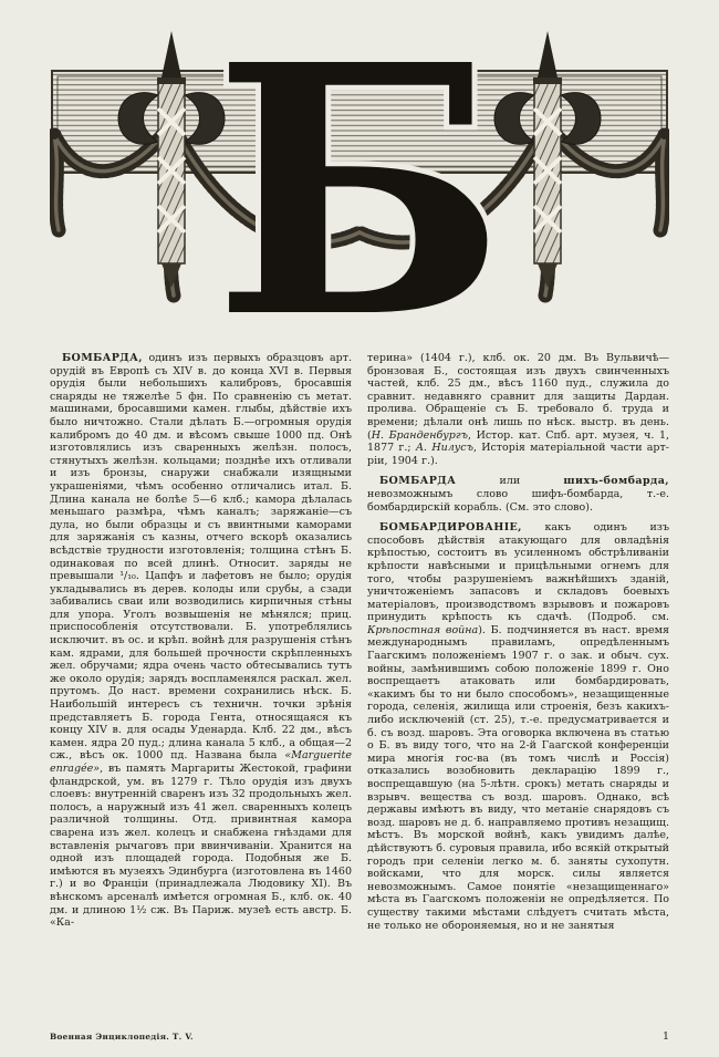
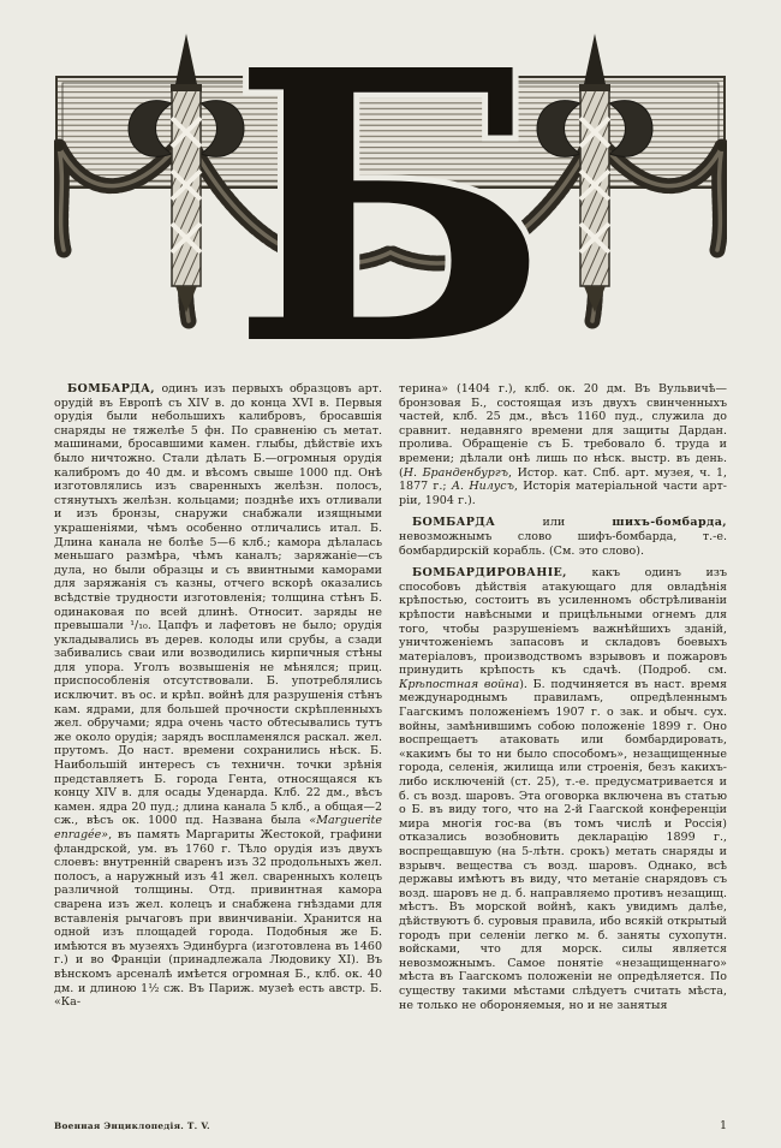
  Б
- БОМБАРДА, одинъ изъ первыхъ образцовъ арт. орудій въ Европѣ съ XIV в. до конца XVI в. Первыя орудія были небольшихъ калибровъ, бросавшія снаряды не тяжелѣе 5 фн. По сравненію съ метат. машинами, бросавшими камен. глыбы, дѣйствіе ихъ было ничтожно. Стали дѣлать Б.—огромныя орудія калибромъ до 40 дм. и вѣсомъ свыше 1000 пд. Онѣ изготовлялись изъ сваренныхъ желѣзн. полосъ, стянутыхъ желѣзн. кольцами; позднѣе ихъ отливали и изъ бронзы, снаружи снабжали изящными украшеніями, чѣмъ особенно отличались итал. Б. Длина канала не болѣе 5—6 клб.; камора дѣлалась меньшаго размѣра, чѣмъ каналъ; заряжаніе—съ дула, но были образцы и съ ввинтными каморами для заряжанія съ казны, отчего вскорѣ оказались всѣдствіе трудности изготовленія; толщина стѣнъ Б. одинаковая по всей длинѣ. Относит. заряды не превышали ¹/₁₀. Цапфъ и лафетовъ не было; орудія укладывались въ дерев. колоды или срубы, а сзади забивались сваи или возводились кирпичныя стѣны для упора. Уголъ возвышенія не мѣнялся; приц. приспособленія отсутствовали. Б. употреблялись исключит. въ ос. и крѣп. войнѣ для разрушенія стѣнъ кам. ядрами, для большей прочности скрѣпленныхъ жел. обручами; ядра очень часто обтесывались тутъ же около орудія; зарядъ воспламенялся раскал. жел. прутомъ. До наст. времени сохранились нѣск. Б. Наибольшій интересъ съ техничн. точки зрѣнія представляетъ Б. города Гента, относящаяся къ концу XIV в. для осады Уденарда. Клб. 22 дм., вѣсъ камен. ядра 20 пуд.; длина канала 5 клб., а общая—2 сж., вѣсъ ок. 1000 пд. Названа была «Marguerite enragée», въ память Маргариты Жестокой, графини фландрской, ум. въ 1279 г. Тѣло орудія изъ двухъ слоевъ: внутренній сваренъ изъ 32 продольныхъ жел. полосъ, а наружный изъ 41 жел. сваренныхъ колецъ различной толщины. Отд. привинтная камора сварена изъ жел. колецъ и снабжена гнѣздами для вставленія рычаговъ при ввинчиваніи. Хранится на одной изъ площадей города. Подобныя же Б. имѣются въ музеяхъ Эдинбурга (изготовлена въ 1460 г.) и во Франціи (принадлежала Людовику XI). Въ вѣнскомъ арсеналѣ имѣется огромная Б., клб. ок. 40 дм. и длиною 1½ сж. Въ Париж. музеѣ есть австр. Б. «Ка-
+ БОМБАРДА, одинъ изъ первыхъ образцовъ арт. орудій въ Европѣ съ XIV в. до конца XVI в. Первыя орудія были небольшихъ калибровъ, бросавшія снаряды не тяжелѣе 5 фн. По сравненію съ метат. машинами, бросавшими камен. глыбы, дѣйствіе ихъ было ничтожно. Стали дѣлать Б.—огромныя орудія калибромъ до 40 дм. и вѣсомъ свыше 1000 пд. Онѣ изготовлялись изъ сваренныхъ желѣзн. полосъ, стянутыхъ желѣзн. кольцами; позднѣе ихъ отливали и изъ бронзы, снаружи снабжали изящными украшеніями, чѣмъ особенно отличались итал. Б. Длина канала не болѣе 5—6 клб.; камора дѣлалась меньшаго размѣра, чѣмъ каналъ; заряжаніе—съ дула, но были образцы и съ ввинтными каморами для заряжанія съ казны, отчего вскорѣ оказались всѣдствіе трудности изготовленія; толщина стѣнъ Б. одинаковая по всей длинѣ. Относит. заряды не превышали ¹/₁₀. Цапфъ и лафетовъ не было; орудія укладывались въ дерев. колоды или срубы, а сзади забивались сваи или возводились кирпичныя стѣны для упора. Уголъ возвышенія не мѣнялся; приц. приспособленія отсутствовали. Б. употреблялись исключит. въ ос. и крѣп. войнѣ для разрушенія стѣнъ кам. ядрами, для большей прочности скрѣпленныхъ жел. обручами; ядра очень часто обтесывались тутъ же около орудія; зарядъ воспламенялся раскал. жел. прутомъ. До наст. времени сохранились нѣск. Б. Наибольшій интересъ съ техничн. точки зрѣнія представляетъ Б. города Гента, относящаяся къ концу XIV в. для осады Уденарда. Клб. 22 дм., вѣсъ камен. ядра 20 пуд.; длина канала 5 клб., а общая—2 сж., вѣсъ ок. 1000 пд. Названа была «Marguerite enragée», въ память Маргариты Жестокой, графини фландрской, ум. въ 1760 г. Тѣло орудія изъ двухъ слоевъ: внутренній сваренъ изъ 32 продольныхъ жел. полосъ, а наружный изъ 41 жел. сваренныхъ колецъ различной толщины. Отд. привинтная камора сварена изъ жел. колецъ и снабжена гнѣздами для вставленія рычаговъ при ввинчиваніи. Хранится на одной изъ площадей города. Подобныя же Б. имѣются въ музеяхъ Эдинбурга (изготовлена въ 1460 г.) и во Франціи (принадлежала Людовику XI). Въ вѣнскомъ арсеналѣ имѣется огромная Б., клб. ок. 40 дм. и длиною 1½ сж. Въ Париж. музеѣ есть австр. Б. «Ка-
- терина» (1404 г.), клб. ок. 20 дм. Въ Вульвичѣ—бронзовая Б., состоящая изъ двухъ свинченныхъ частей, клб. 25 дм., вѣсъ 1160 пуд., служила до сравнит. недавняго сравнит для защиты Дардан. пролива. Обращеніе съ Б. требовало б. труда и времени; дѣлали онѣ лишь по нѣск. выстр. въ день. (Н. Бранденбургъ, Истор. кат. Спб. арт. музея, ч. 1, 1877 г.; А. Нилусъ, Исторія матеріальной части арт-ріи, 1904 г.).
+ терина» (1404 г.), клб. ок. 20 дм. Въ Вульвичѣ—бронзовая Б., состоящая изъ двухъ свинченныхъ частей, клб. 25 дм., вѣсъ 1160 пуд., служила до сравнит. недавняго времени для защиты Дардан. пролива. Обращеніе съ Б. требовало б. труда и времени; дѣлали онѣ лишь по нѣск. выстр. въ день. (Н. Бранденбургъ, Истор. кат. Спб. арт. музея, ч. 1, 1877 г.; А. Нилусъ, Исторія матеріальной части арт-ріи, 1904 г.).
  БОМБАРДА или шихъ-бомбарда, невозможнымъ слово шифъ-бомбарда, т.-е. бомбардирскій корабль. (См. это слово).
  БОМБАРДИРОВАНІЕ, какъ одинъ изъ способовъ дѣйствія атакующаго для овладѣнія крѣпостью, состоитъ въ усиленномъ обстрѣливаніи крѣпости навѣсными и прицѣльными огнемъ для того, чтобы разрушеніемъ важнѣйшихъ зданій, уничтоженіемъ запасовъ и складовъ боевыхъ матеріаловъ, производствомъ взрывовъ и пожаровъ принудить крѣпость къ сдачѣ. (Подроб. см. Крѣпостная война). Б. подчиняется въ наст. время международнымъ правиламъ, опредѣленнымъ Гаагскимъ положеніемъ 1907 г. о зак. и обыч. сух. войны, замѣнившимъ собою положеніе 1899 г. Оно воспрещаетъ атаковать или бомбардировать, «какимъ бы то ни было способомъ», незащищенные города, селенія, жилища или строенія, безъ какихъ-либо исключеній (ст. 25), т.-е. предусматривается и б. съ возд. шаровъ. Эта оговорка включена въ статью о Б. въ виду того, что на 2-й Гаагской конференціи мира многія гос-ва (въ томъ числѣ и Россія) отказались возобновить декларацію 1899 г., воспрещавшую (на 5-лѣтн. срокъ) метать снаряды и взрывч. вещества съ возд. шаровъ. Однако, всѣ державы имѣютъ въ виду, что метаніе снарядовъ съ возд. шаровъ не д. б. направляемо противъ незащищ. мѣстъ. Въ морской войнѣ, какъ увидимъ далѣе, дѣйствуютъ б. суровыя правила, ибо всякій открытый городъ при селеніи легко м. б. заняты сухопутн. войсками, что для морск. силы является невозможнымъ. Самое понятіе «незащищеннаго» мѣста въ Гаагскомъ положеніи не опредѣляется. По существу такими мѣстами слѣдуетъ считать мѣста, не только не обороняемыя, но и не занятыя
  Военная Энциклопедія. Т. V.
  1
